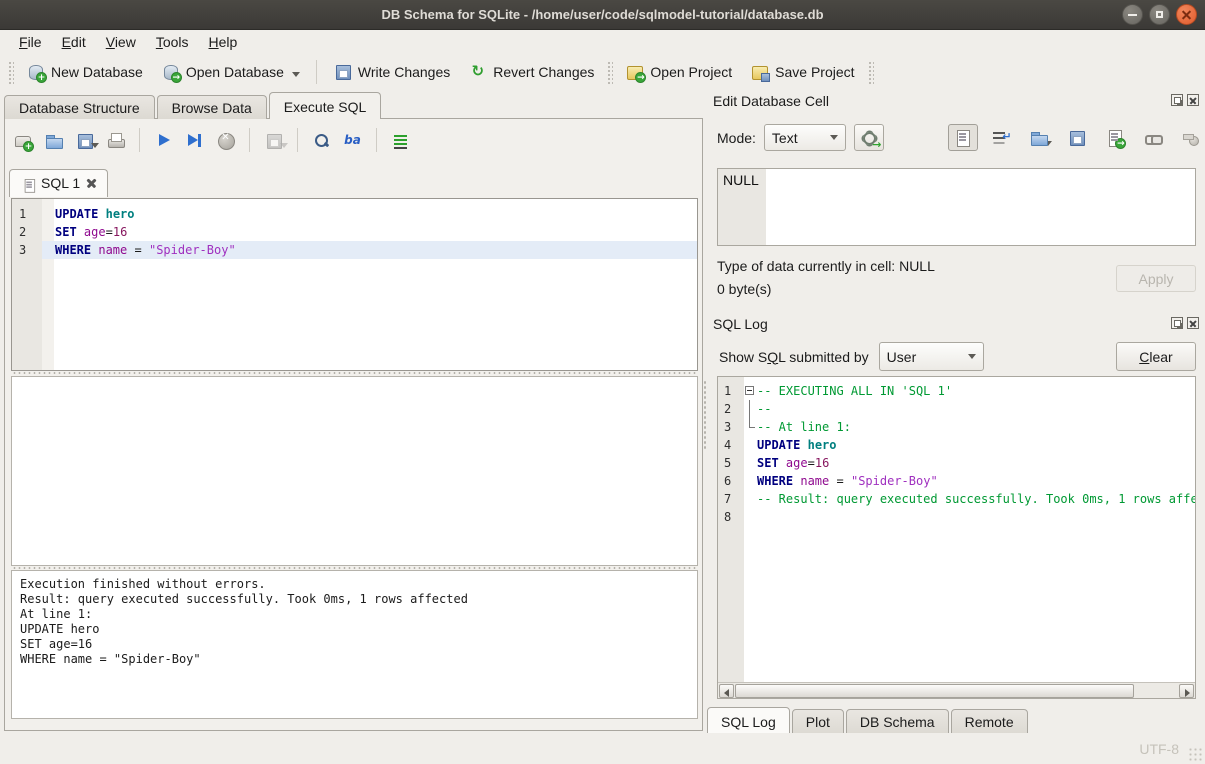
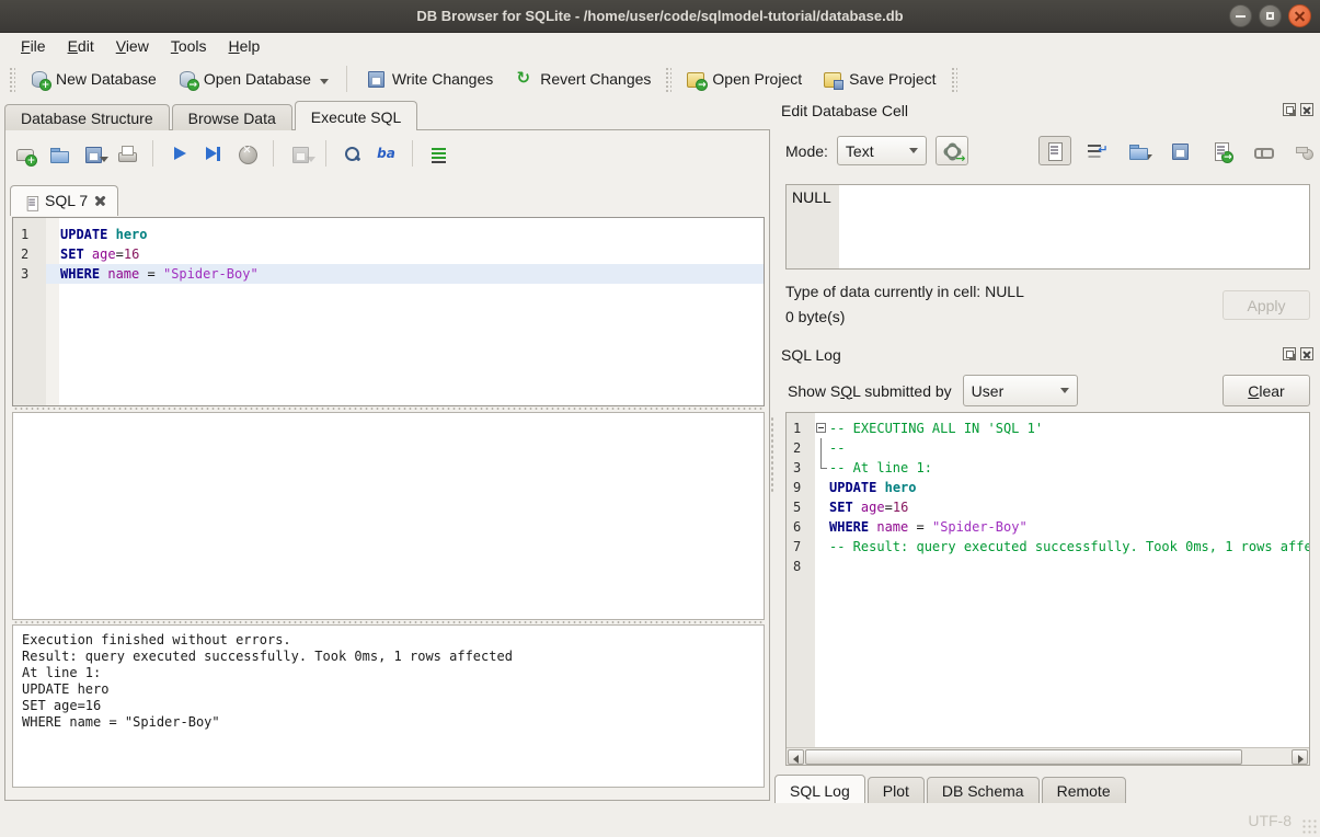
- DB Schema for SQLite - /home/user/code/sqlmodel-tutorial/database.db
+ DB Browser for SQLite - /home/user/code/sqlmodel-tutorial/database.db
  File
  Edit
  View
  Tools
  Help
  +
  New Database
  →
  Open Database
  Write Changes
  ↻
  Revert Changes
  →
  Open Project
  Save Project
  Database Structure
  Browse Data
  Execute SQL
  +
  ba
- SQL 1
+ SQL 7
  1
  UPDATE hero
  2
  SET age=16
  3
  WHERE name = "Spider-Boy"
  Execution finished without errors.
  Result: query executed successfully. Took 0ms, 1 rows affected
  At line 1:
  UPDATE hero
  SET age=16
  WHERE name = "Spider-Boy"
  Edit Database Cell
  Mode:
  Text
  →
  NULL
  Type of data currently in cell: NULL
  0 byte(s)
  Apply
  SQL Log
  Show SQL submitted by
  User
  Clear
  1
  -- EXECUTING ALL IN 'SQL 1'
  2
  --
  3
  -- At line 1:
- 4
+ 9
  UPDATE hero
  5
  SET age=16
  6
  WHERE name = "Spider-Boy"
  7
  -- Result: query executed successfully. Took 0ms, 1 rows affe
  8
  SQL Log
  Plot
  DB Schema
  Remote
  UTF-8
